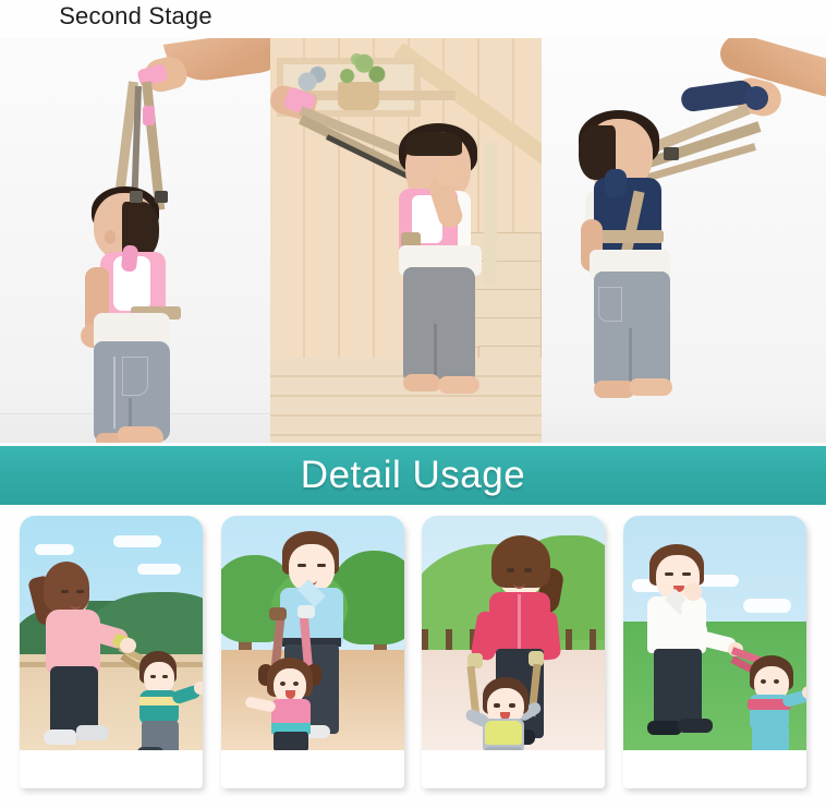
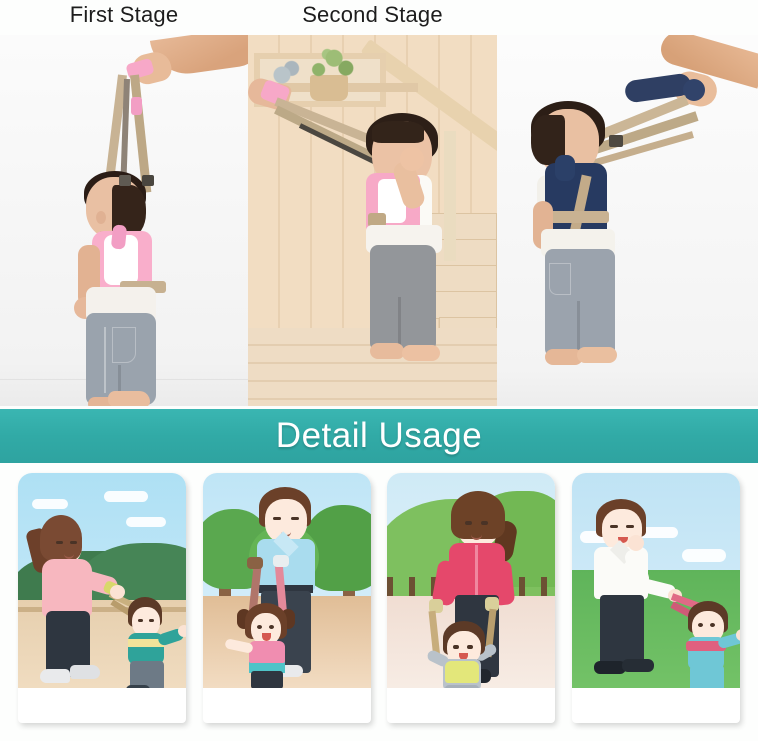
+ First Stage
  Second Stage
  Detail Usage
